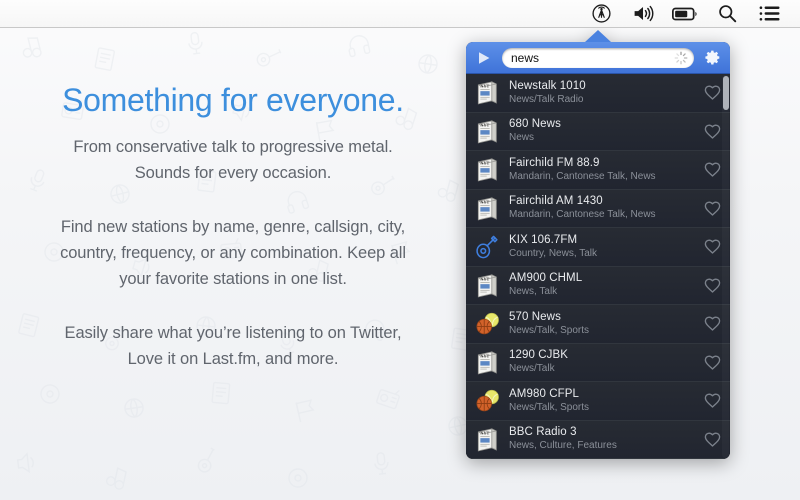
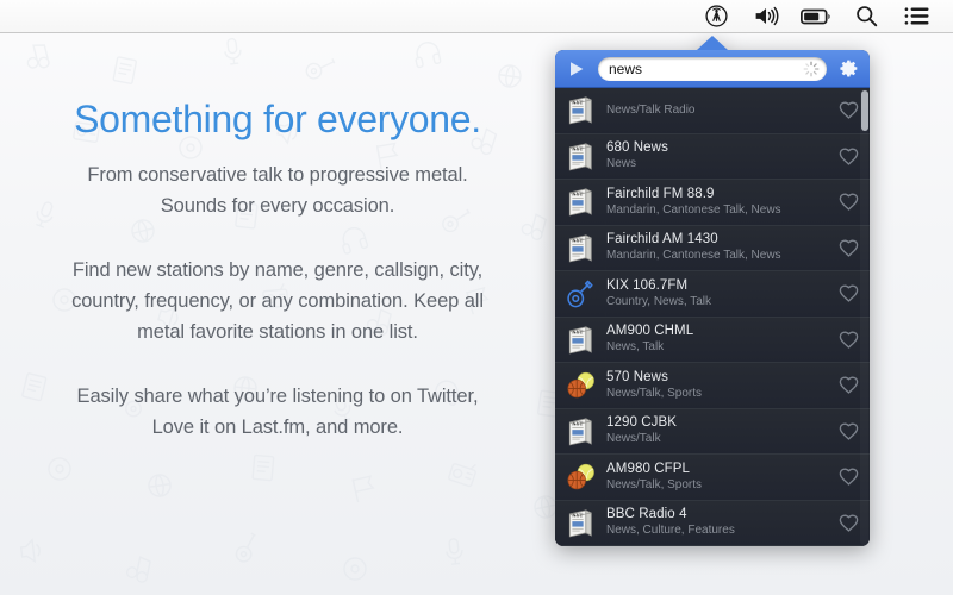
  Something for everyone.
  From conservative talk to progressive metal.
  Sounds for every occasion.
  Find new stations by name, genre, callsign, city,
  country, frequency, or any combination. Keep all
- your favorite stations in one list.
+ metal favorite stations in one list.
  Easily share what you’re listening to on Twitter,
  Love it on Last.fm, and more.
  news
- Newstalk 1010
  News/Talk Radio
  680 News
  News
  Fairchild FM 88.9
  Mandarin, Cantonese Talk, News
  Fairchild AM 1430
  Mandarin, Cantonese Talk, News
  KIX 106.7FM
  Country, News, Talk
  AM900 CHML
  News, Talk
  570 News
  News/Talk, Sports
  1290 CJBK
  News/Talk
  AM980 CFPL
  News/Talk, Sports
- BBC Radio 3
+ BBC Radio 4
  News, Culture, Features
